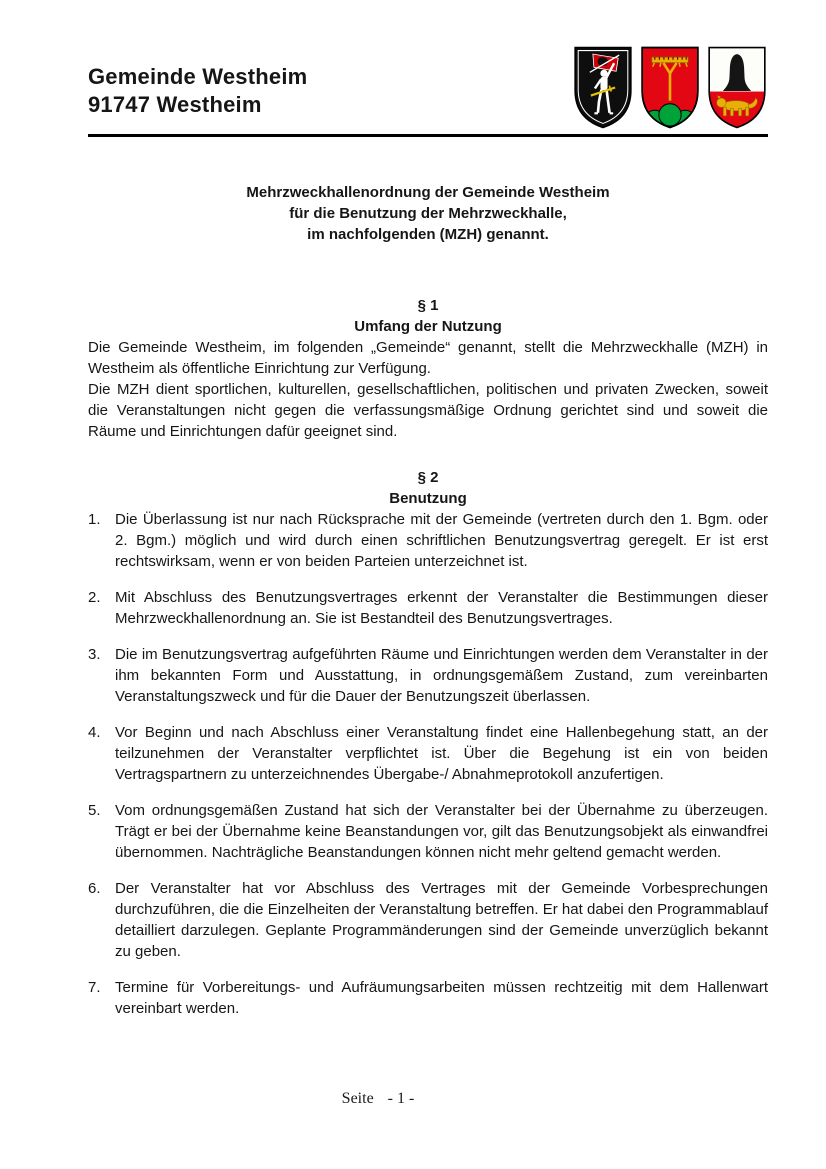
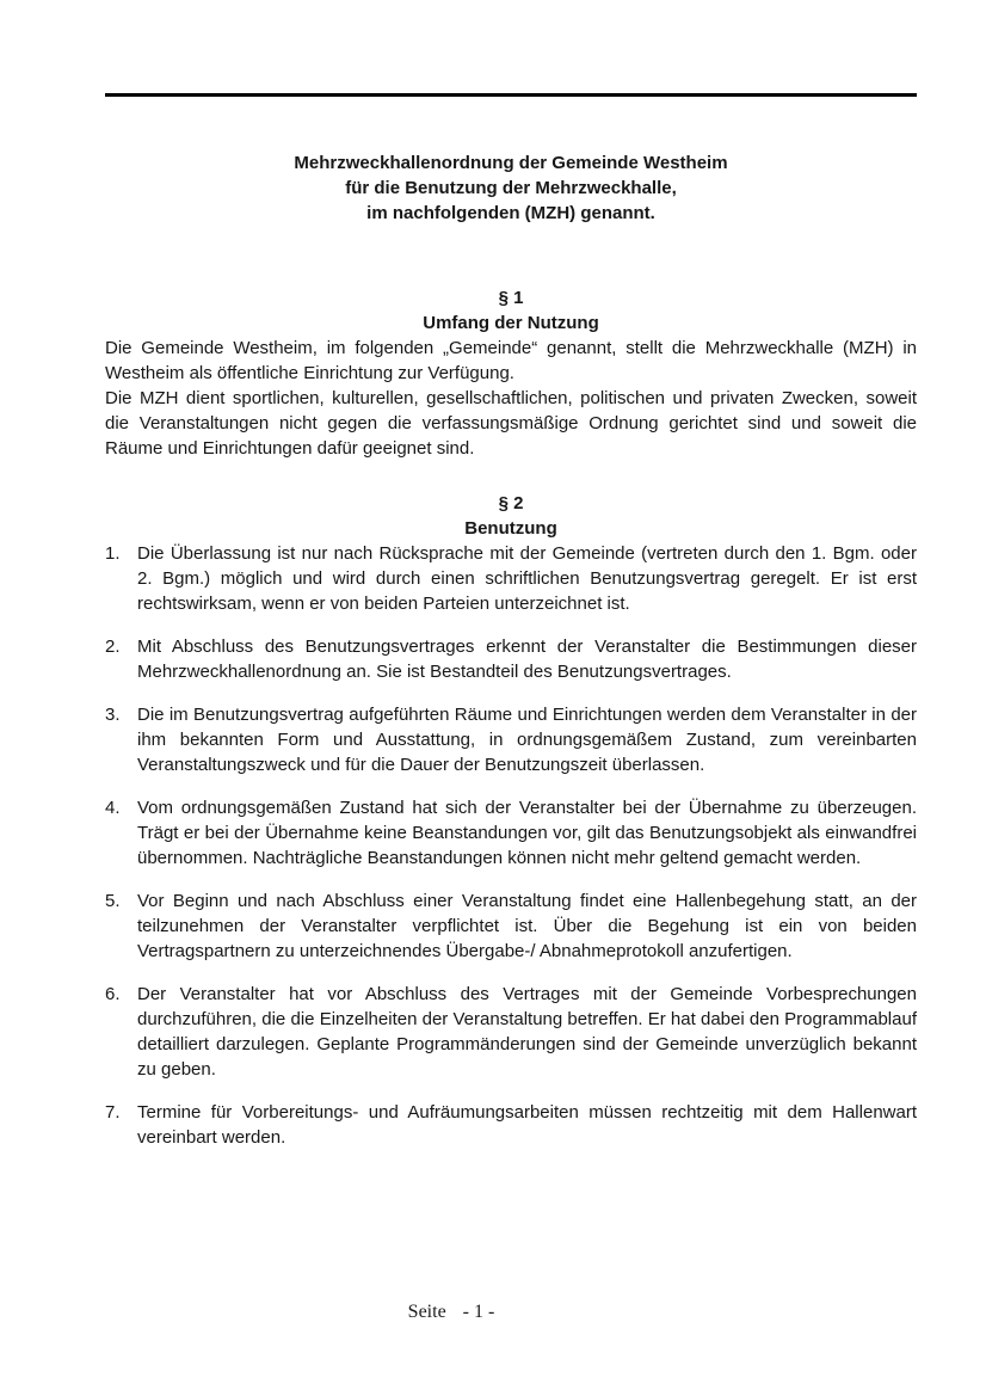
- Gemeinde Westheim
- 91747 Westheim
  Mehrzweckhallenordnung der Gemeinde Westheim
  für die Benutzung der Mehrzweckhalle,
  im nachfolgenden (MZH) genannt.
  § 1
  Umfang der Nutzung
  Die Gemeinde Westheim, im folgenden „Gemeinde“ genannt, stellt die Mehrzweckhalle (MZH) in Westheim als öffentliche Einrichtung zur Verfügung.
  Die MZH dient sportlichen, kulturellen, gesellschaftlichen, politischen und privaten Zwecken, soweit die Veranstaltungen nicht gegen die verfassungsmäßige Ordnung gerichtet sind und soweit die Räume und Einrichtungen dafür geeignet sind.
  § 2
  Benutzung
  1.
  Die Überlassung ist nur nach Rücksprache mit der Gemeinde (vertreten durch den 1. Bgm. oder 2. Bgm.) möglich und wird durch einen schriftlichen Benutzungsvertrag geregelt. Er ist erst rechtswirksam, wenn er von beiden Parteien unterzeichnet ist.
  2.
  Mit Abschluss des Benutzungsvertrages erkennt der Veranstalter die Bestimmungen dieser Mehrzweckhallenordnung an. Sie ist Bestandteil des Benutzungsvertrages.
  3.
  Die im Benutzungsvertrag aufgeführten Räume und Einrichtungen werden dem Veranstalter in der ihm bekannten Form und Ausstattung, in ordnungsgemäßem Zustand, zum vereinbarten Veranstaltungszweck und für die Dauer der Benutzungszeit überlassen.
  4.
- Vor Beginn und nach Abschluss einer Veranstaltung findet eine Hallenbegehung statt, an der teilzunehmen der Veranstalter verpflichtet ist. Über die Begehung ist ein von beiden Vertragspartnern zu unterzeichnendes Übergabe-/ Abnahmeprotokoll anzufertigen.
+ Vom ordnungsgemäßen Zustand hat sich der Veranstalter bei der Übernahme zu überzeugen. Trägt er bei der Übernahme keine Beanstandungen vor, gilt das Benutzungsobjekt als einwandfrei übernommen. Nachträgliche Beanstandungen können nicht mehr geltend gemacht werden.
  5.
- Vom ordnungsgemäßen Zustand hat sich der Veranstalter bei der Übernahme zu überzeugen. Trägt er bei der Übernahme keine Beanstandungen vor, gilt das Benutzungsobjekt als einwandfrei übernommen. Nachträgliche Beanstandungen können nicht mehr geltend gemacht werden.
+ Vor Beginn und nach Abschluss einer Veranstaltung findet eine Hallenbegehung statt, an der teilzunehmen der Veranstalter verpflichtet ist. Über die Begehung ist ein von beiden Vertragspartnern zu unterzeichnendes Übergabe-/ Abnahmeprotokoll anzufertigen.
  6.
  Der Veranstalter hat vor Abschluss des Vertrages mit der Gemeinde Vorbesprechungen durchzuführen, die die Einzelheiten der Veranstaltung betreffen. Er hat dabei den Programmablauf detailliert darzulegen. Geplante Programmänderungen sind der Gemeinde unverzüglich bekannt zu geben.
  7.
  Termine für Vorbereitungs- und Aufräumungsarbeiten müssen rechtzeitig mit dem Hallenwart vereinbart werden.
  Seite - 1 -
